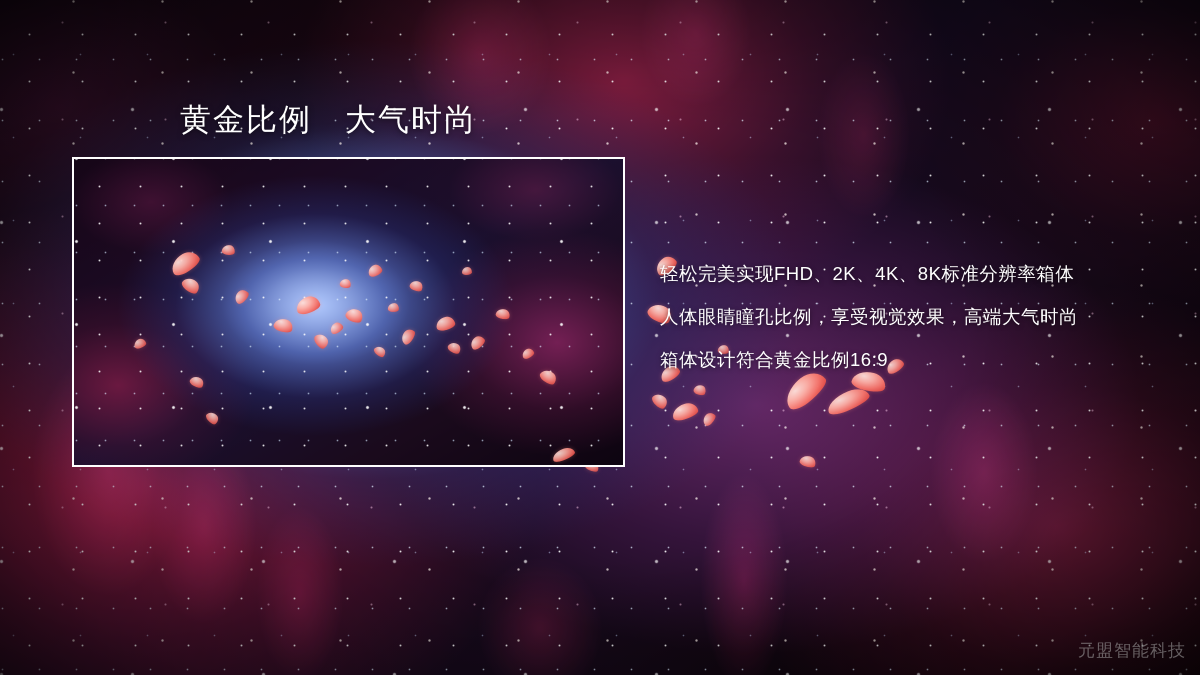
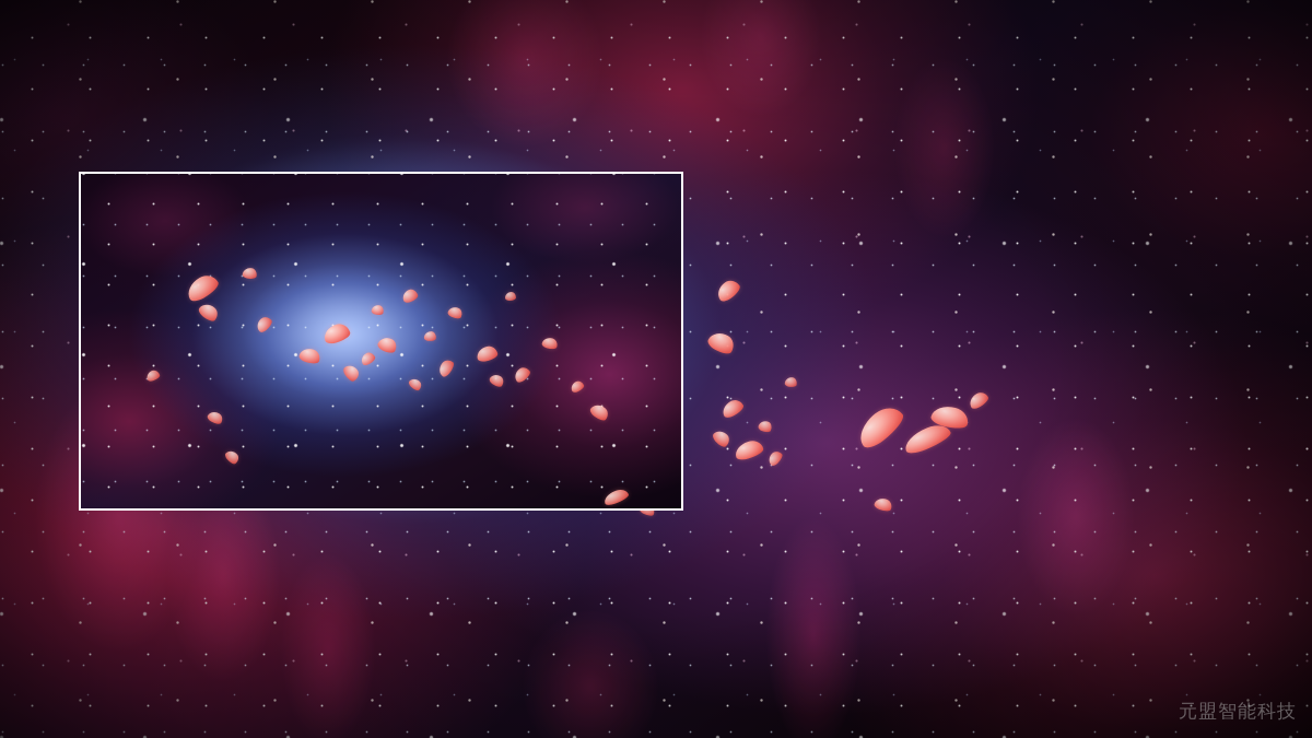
- 黄金比例 大气时尚
- 轻松完美实现FHD、2K、4K、8K标准分辨率箱体
- 人体眼睛瞳孔比例，享受视觉效果，高端大气时尚
- 箱体设计符合黄金比例16:9
  元盟智能科技
